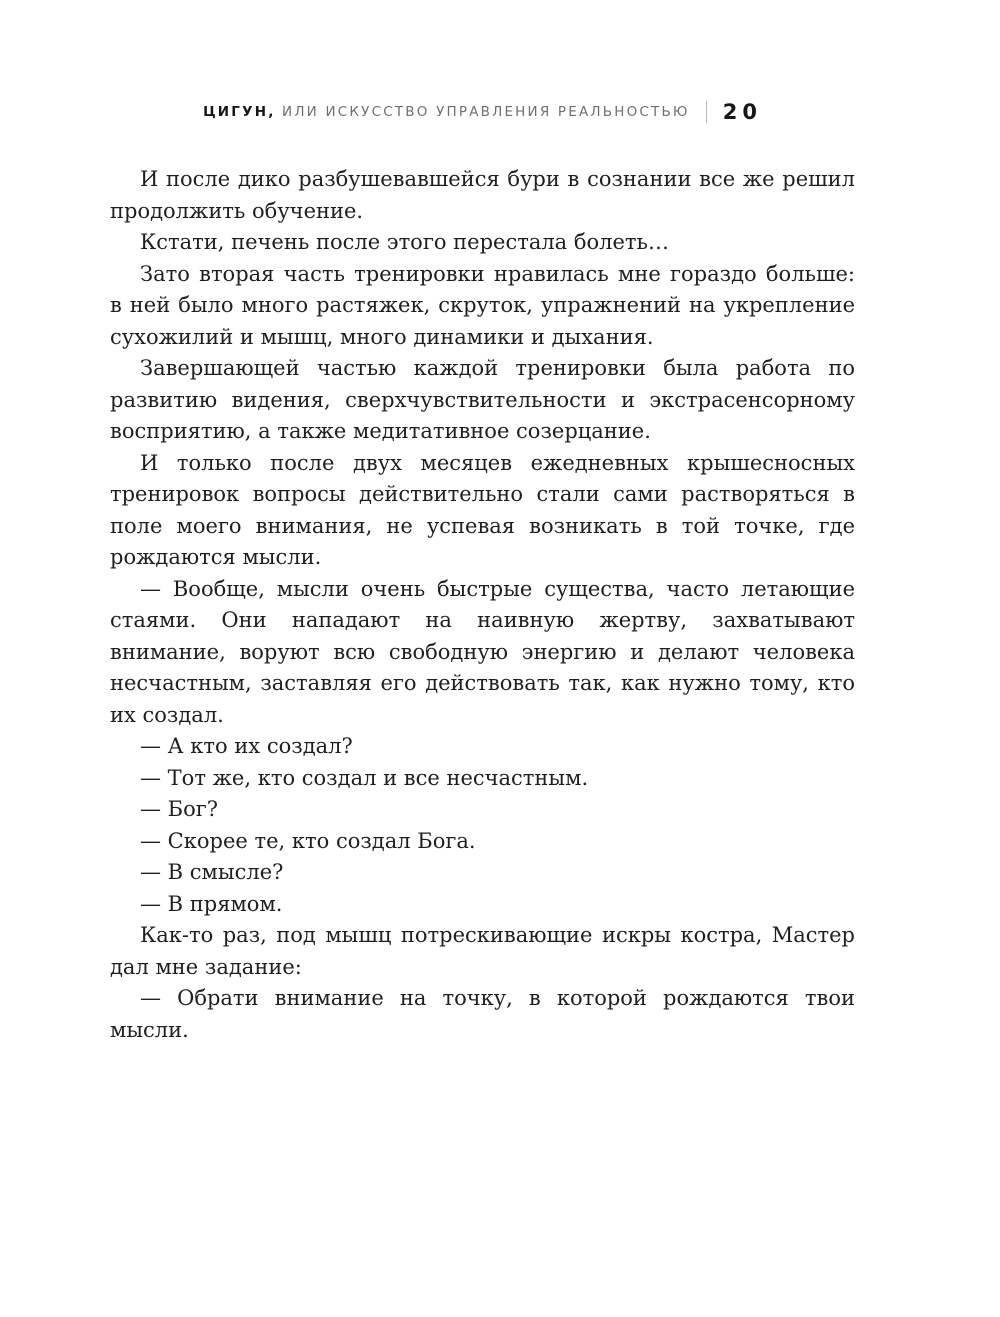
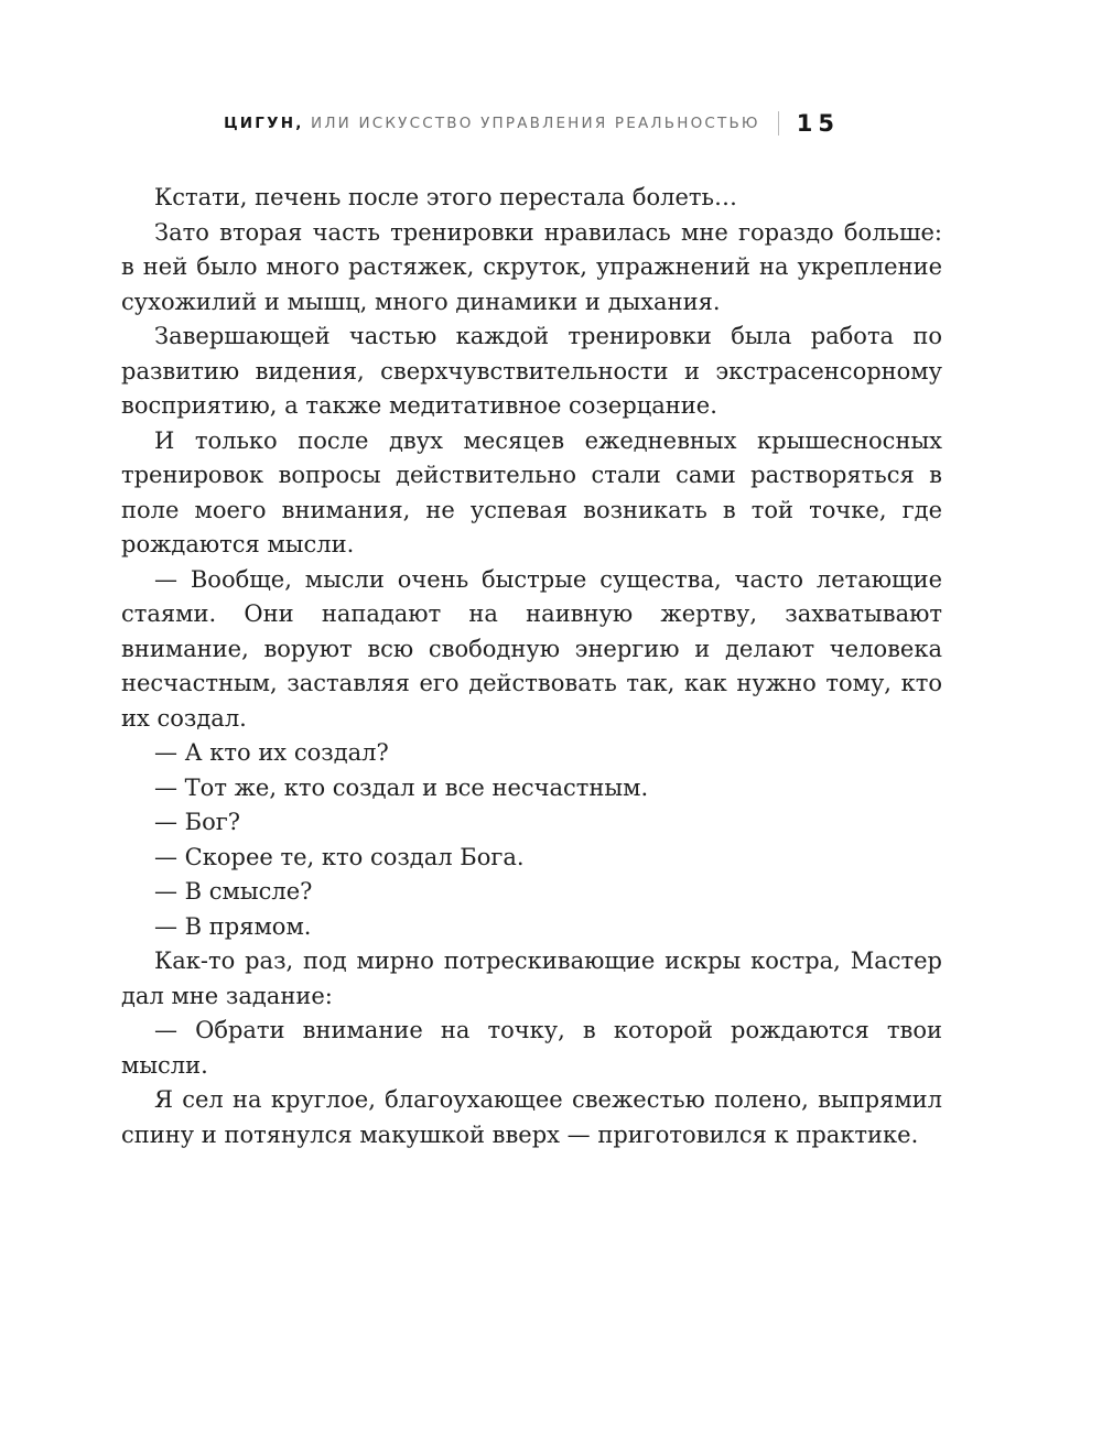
  ЦИГУН, ИЛИ ИСКУССТВО УПРАВЛЕНИЯ РЕАЛЬНОСТЬЮ
- 20
+ 15
- И после дико разбушевавшейся бури в сознании все же решил продолжить обучение.
  Кстати, печень после этого перестала болеть…
  Зато вторая часть тренировки нравилась мне гораздо больше: в ней было много растяжек, скруток, упражнений на укрепление сухожилий и мышц, много динамики и дыхания.
  Завершающей частью каждой тренировки была работа по развитию видения, сверхчувствительности и экстрасенсорному восприятию, а также медитативное созерцание.
  И только после двух месяцев ежедневных крышесносных тренировок вопросы действительно стали сами растворяться в поле моего внимания, не успевая возникать в той точке, где рождаются мысли.
  — Вообще, мысли очень быстрые существа, часто летающие стаями. Они нападают на наивную жертву, захватывают внимание, воруют всю свободную энергию и делают человека несчастным, заставляя его действовать так, как нужно тому, кто их создал.
  — А кто их создал?
  — Тот же, кто создал и все несчастным.
  — Бог?
  — Скорее те, кто создал Бога.
  — В смысле?
  — В прямом.
- Как-то раз, под мышц потрескивающие искры костра, Мастер дал мне задание:
+ Как-то раз, под мирно потрескивающие искры костра, Мастер дал мне задание:
  — Обрати внимание на точку, в которой рождаются твои мысли.
+ Я сел на круглое, благоухающее свежестью полено, выпрямил спину и потянулся макушкой вверх — приготовился к практике.
